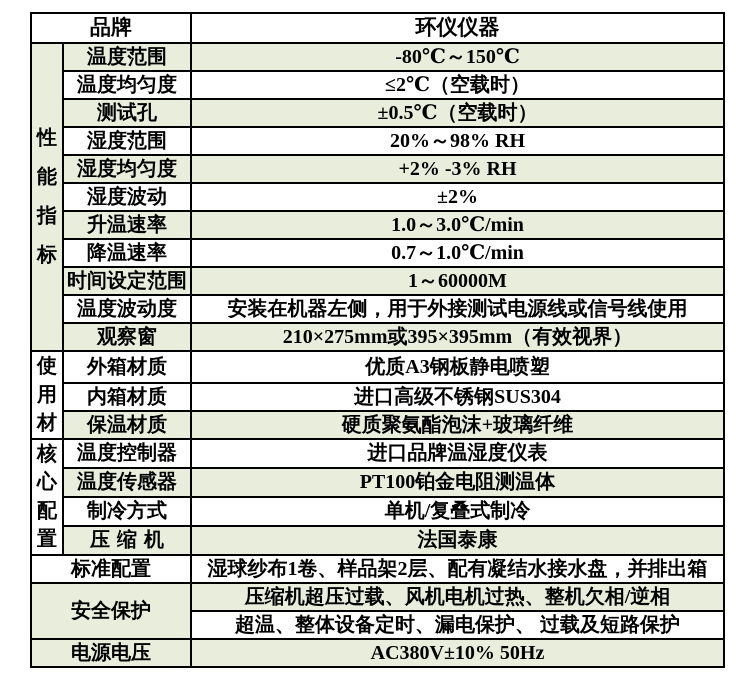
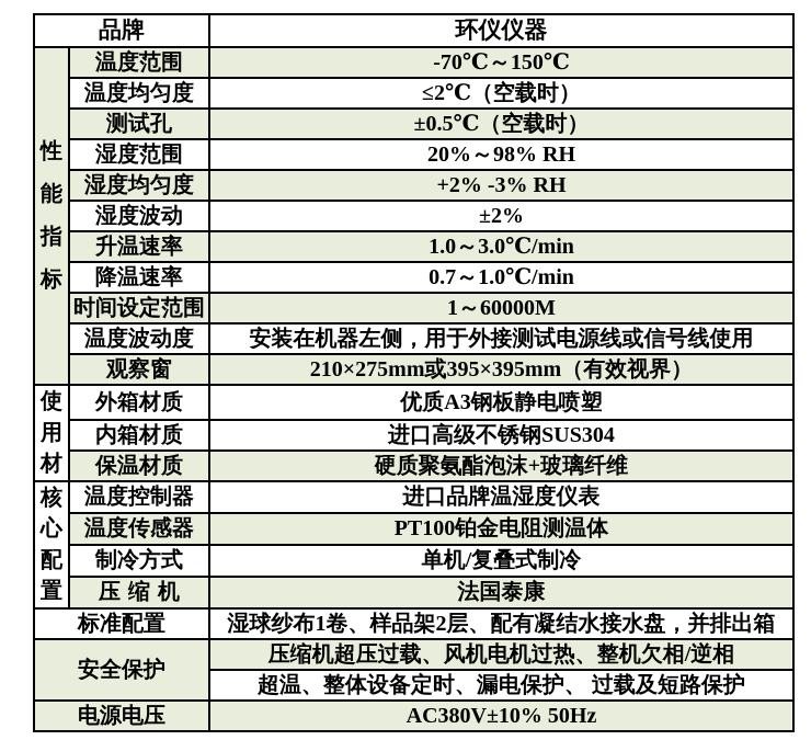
  品牌	环仪仪器
- 性能指标	温度范围	-80℃～150℃
+ 性能指标	温度范围	-70℃～150℃
  温度均匀度	≤2℃（空载时）
  测试孔	±0.5℃（空载时）
  湿度范围	20%～98% RH
  湿度均匀度	+2% -3% RH
  湿度波动	±2%
  升温速率	1.0～3.0℃/min
  降温速率	0.7～1.0℃/min
  时间设定范围	1～60000M
  温度波动度	安装在机器左侧，用于外接测试电源线或信号线使用
  观察窗	210×275mm或395×395mm（有效视界）
  使用材	外箱材质	优质A3钢板静电喷塑
  内箱材质	进口高级不锈钢SUS304
  保温材质	硬质聚氨酯泡沫+玻璃纤维
  核心配置	温度控制器	进口品牌温湿度仪表
  温度传感器	PT100铂金电阻测温体
  制冷方式	单机/复叠式制冷
  压缩机	法国泰康
  标准配置	湿球纱布1卷、样品架2层、配有凝结水接水盘，并排出箱
  安全保护	压缩机超压过载、风机电机过热、整机欠相/逆相
  超温、整体设备定时、漏电保护、 过载及短路保护
  电源电压	AC380V±10% 50Hz
